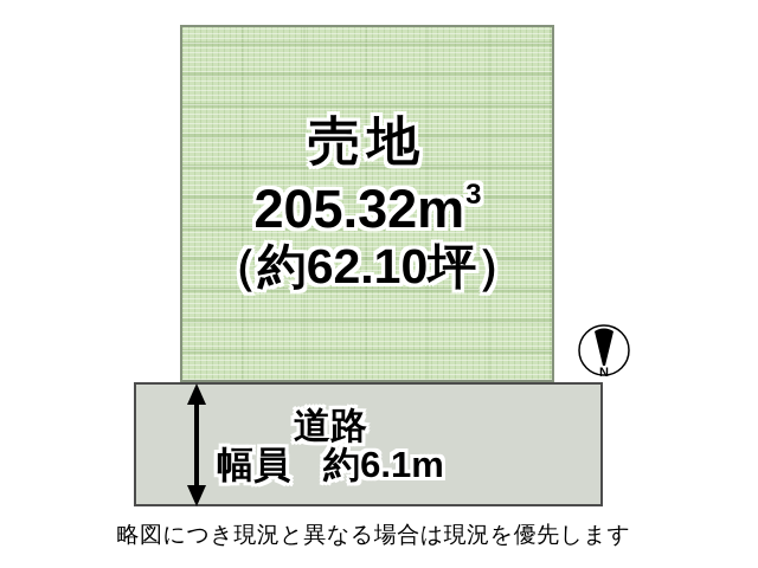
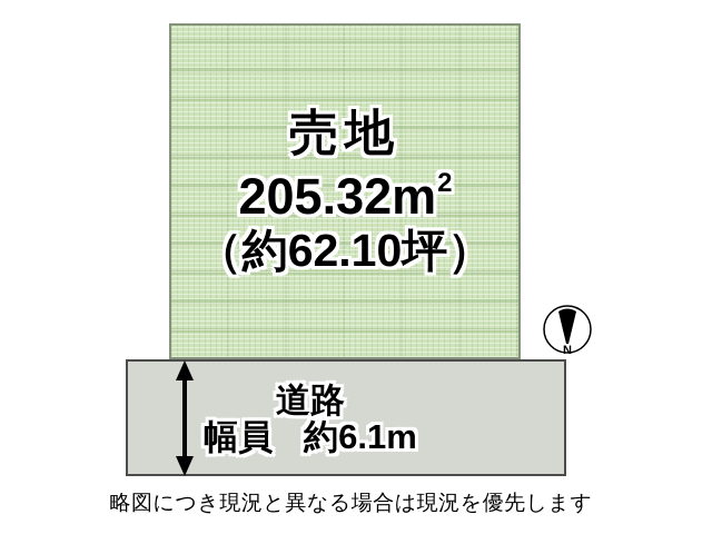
  売地
- 205.32m3
+ 205.32m2
  （約62.10坪）
  道路
  幅員
  約6.1m
  N
  略図につき現況と異なる場合は現況を優先します
